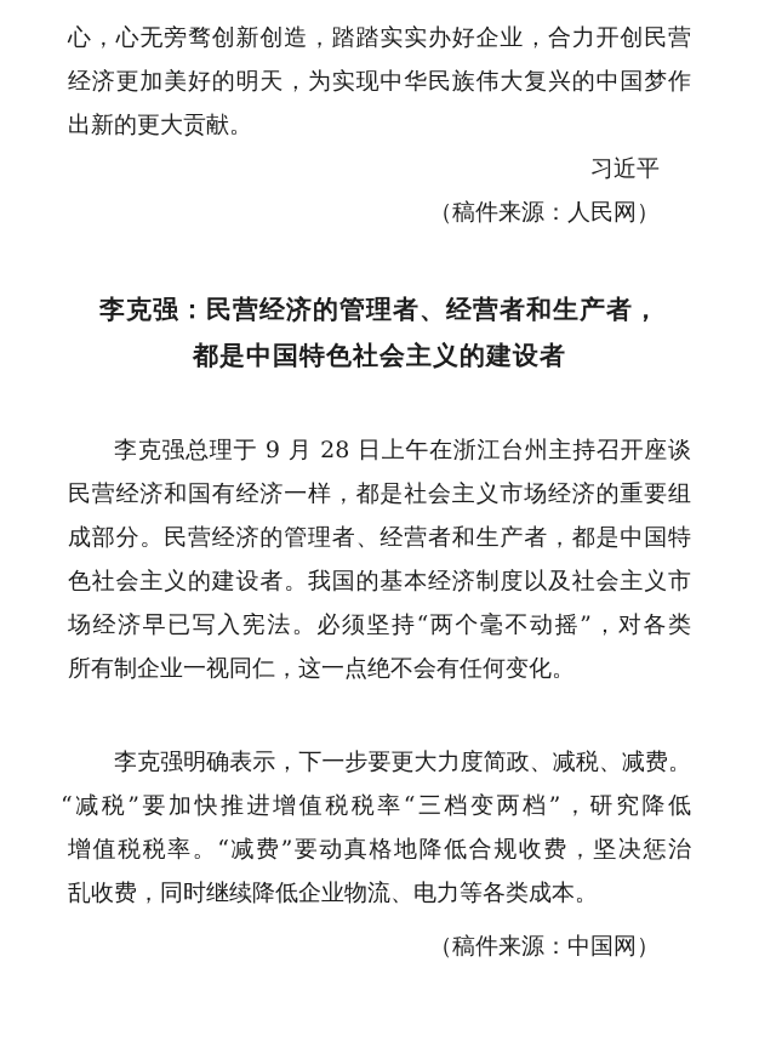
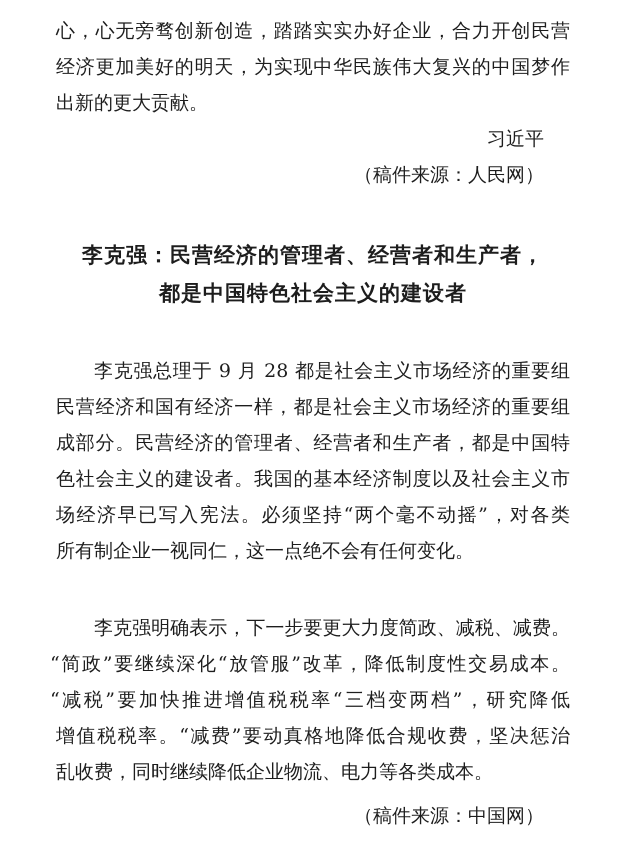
  心，心无旁骛创新创造，踏踏实实办好企业，合力开创民营
  经济更加美好的明天，为实现中华民族伟大复兴的中国梦作
  出新的更大贡献。
  习近平
  （稿件来源：人民网）
  李克强：民营经济的管理者、经营者和生产者，
  都是中国特色社会主义的建设者
- 李克强总理于 9 月 28 日上午在浙江台州主持召开座谈
+ 李克强总理于 9 月 28 都是社会主义市场经济的重要组
  民营经济和国有经济一样，都是社会主义市场经济的重要组
  成部分。民营经济的管理者、经营者和生产者，都是中国特
  色社会主义的建设者。我国的基本经济制度以及社会主义市
  场经济早已写入宪法。必须坚持“两个毫不动摇”，对各类
  所有制企业一视同仁，这一点绝不会有任何变化。
  李克强明确表示，下一步要更大力度简政、减税、减费。
+ “简政”要继续深化“放管服”改革，降低制度性交易成本。
  “减税”要加快推进增值税税率“三档变两档”，研究降低
  增值税税率。“减费”要动真格地降低合规收费，坚决惩治
  乱收费，同时继续降低企业物流、电力等各类成本。
  （稿件来源：中国网）
